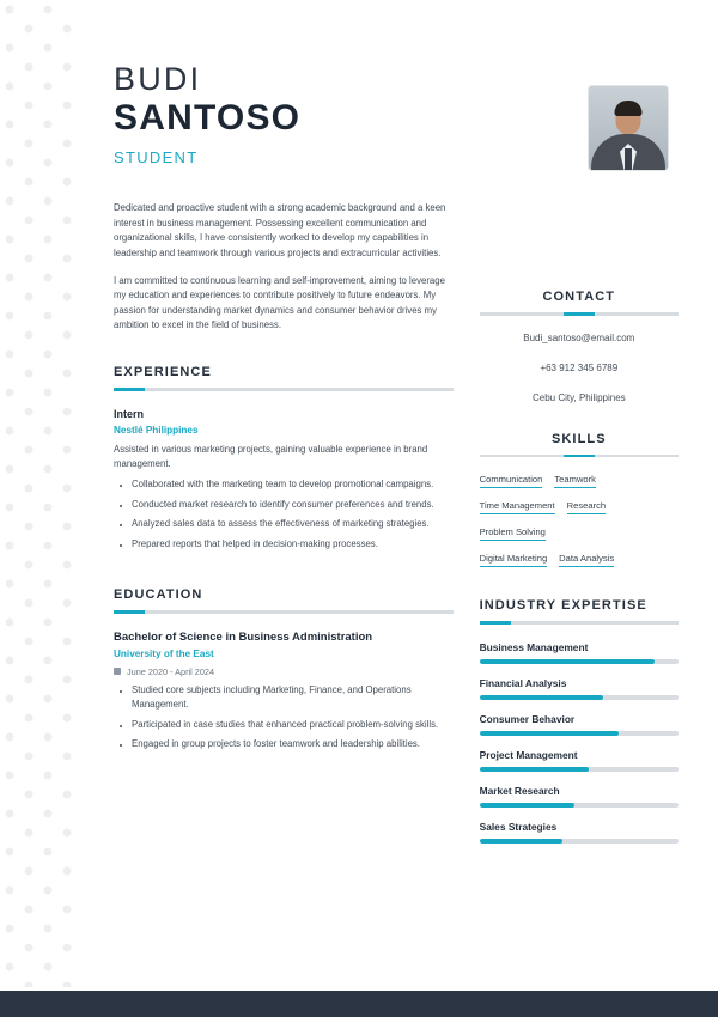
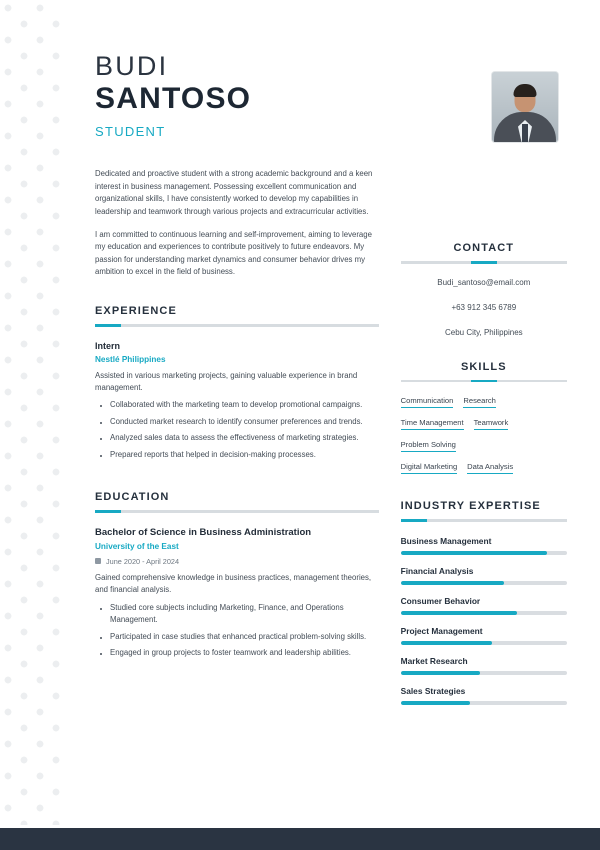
  BUDI
  SANTOSO
  STUDENT
  Dedicated and proactive student with a strong academic background and a keen interest in business management. Possessing excellent communication and organizational skills, I have consistently worked to develop my capabilities in leadership and teamwork through various projects and extracurricular activities.
  I am committed to continuous learning and self-improvement, aiming to leverage my education and experiences to contribute positively to future endeavors. My passion for understanding market dynamics and consumer behavior drives my ambition to excel in the field of business.
  EXPERIENCE
  Intern
  Nestlé Philippines
  Assisted in various marketing projects, gaining valuable experience in brand management.
  Collaborated with the marketing team to develop promotional campaigns.
  Conducted market research to identify consumer preferences and trends.
  Analyzed sales data to assess the effectiveness of marketing strategies.
  Prepared reports that helped in decision-making processes.
  EDUCATION
  Bachelor of Science in Business Administration
  University of the East
  June 2020 - April 2024
+ Gained comprehensive knowledge in business practices, management theories, and financial analysis.
  Studied core subjects including Marketing, Finance, and Operations Management.
  Participated in case studies that enhanced practical problem-solving skills.
  Engaged in group projects to foster teamwork and leadership abilities.
  CONTACT
  Budi_santoso@email.com
  +63 912 345 6789
  Cebu City, Philippines
  SKILLS
  Communication
- Teamwork
+ Research
  Time Management
- Research
+ Teamwork
  Problem Solving
  Digital Marketing
  Data Analysis
  INDUSTRY EXPERTISE
  Business Management
  Financial Analysis
  Consumer Behavior
  Project Management
  Market Research
  Sales Strategies
